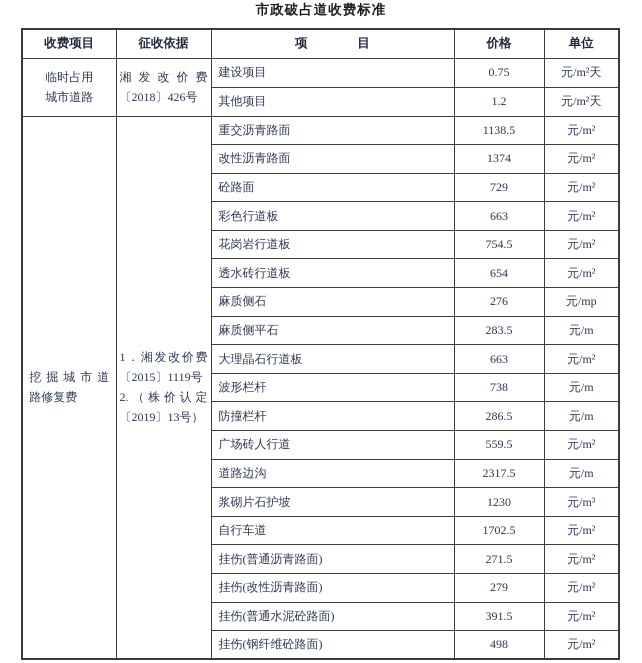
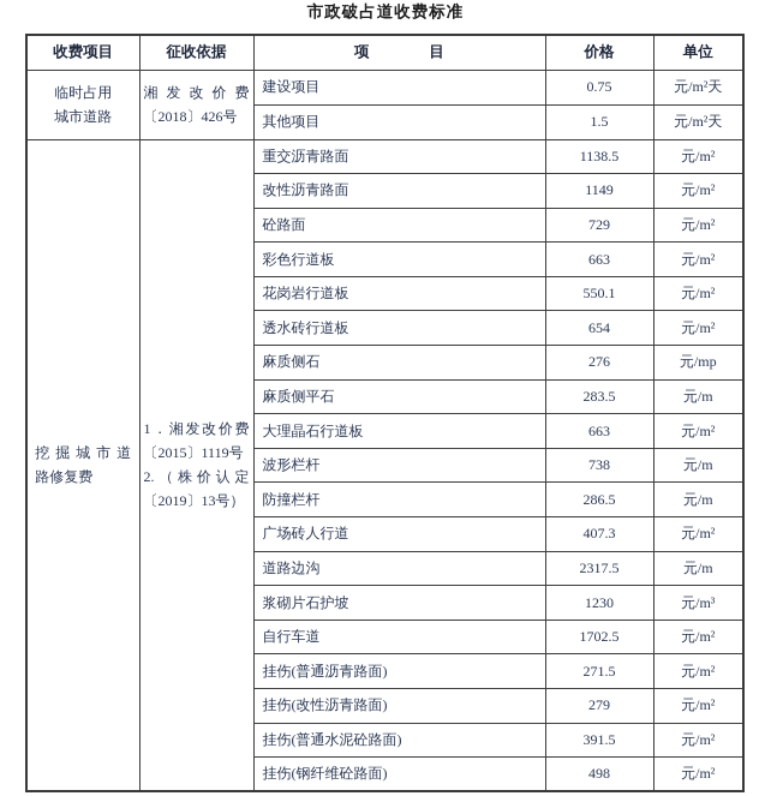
  市政破占道收费标准
  收费项目	征收依据	项 目	价格	单位
  临时占用 城市道路	湘发改价费 〔2018〕426号	建设项目	0.75	元/m²天
- 其他项目	1.2	元/m²天
+ 其他项目	1.5	元/m²天
  挖掘城市道 路修复费	1．湘发改价费 〔2015〕1119号 2.（株价认定 〔2019〕13号）	重交沥青路面	1138.5	元/m²
- 改性沥青路面	1374	元/m²
+ 改性沥青路面	1149	元/m²
  砼路面	729	元/m²
  彩色行道板	663	元/m²
- 花岗岩行道板	754.5	元/m²
+ 花岗岩行道板	550.1	元/m²
  透水砖行道板	654	元/m²
  麻质侧石	276	元/mp
  麻质侧平石	283.5	元/m
  大理晶石行道板	663	元/m²
  波形栏杆	738	元/m
  防撞栏杆	286.5	元/m
- 广场砖人行道	559.5	元/m²
+ 广场砖人行道	407.3	元/m²
  道路边沟	2317.5	元/m
  浆砌片石护坡	1230	元/m³
  自行车道	1702.5	元/m²
  挂伤(普通沥青路面)	271.5	元/m²
  挂伤(改性沥青路面)	279	元/m²
  挂伤(普通水泥砼路面)	391.5	元/m²
  挂伤(钢纤维砼路面)	498	元/m²
